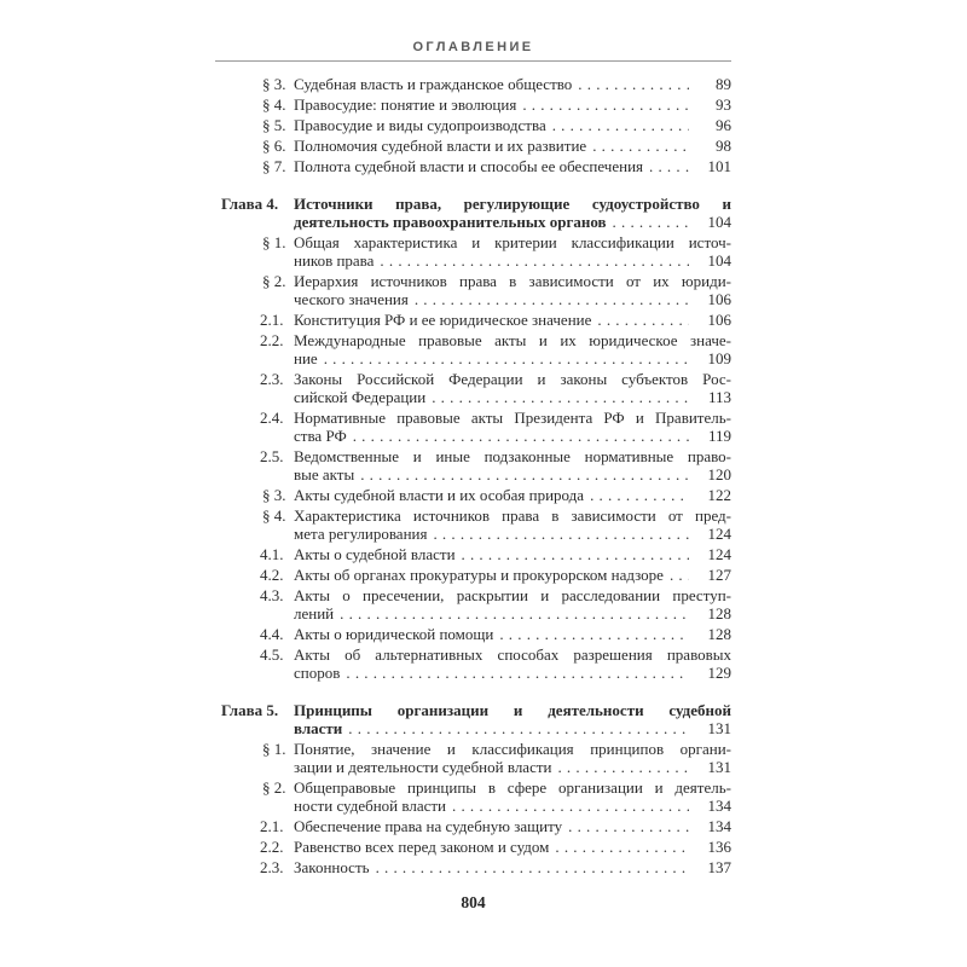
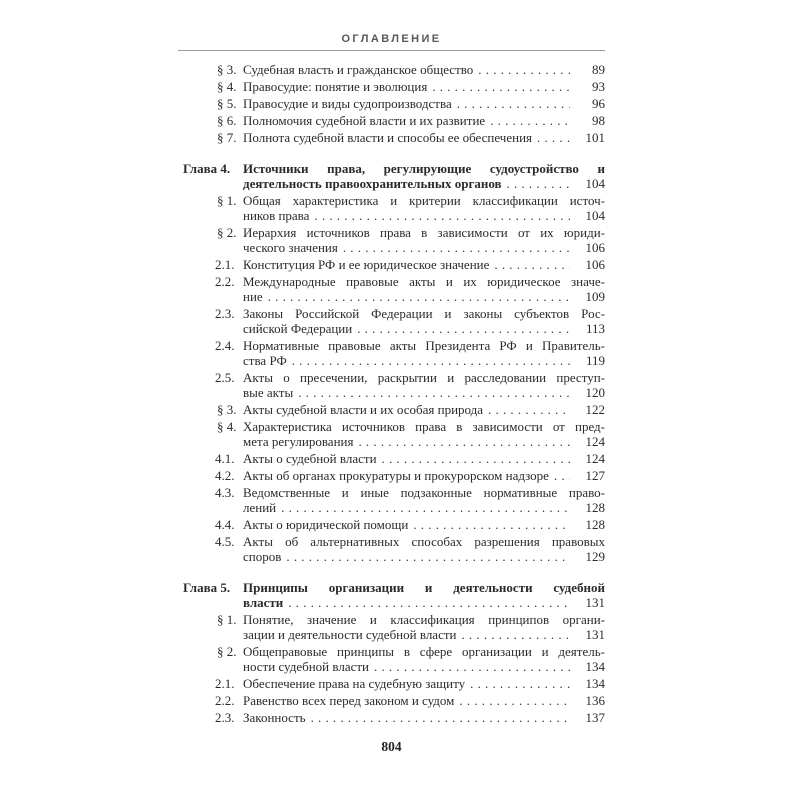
  ОГЛАВЛЕНИЕ
  § 3.
  Судебная власть и гражданское общество
  89
  § 4.
  Правосудие: понятие и эволюция
  93
  § 5.
  Правосудие и виды судопроизводства
  96
  § 6.
  Полномочия судебной власти и их развитие
  98
  § 7.
  Полнота судебной власти и способы ее обеспечения
  101
  Глава 4.
  Источники права, регулирующие судоустройство и
  деятельность правоохранительных органов
  104
  § 1.
  Общая характеристика и критерии классификации источ-
  ников права
  104
  § 2.
  Иерархия источников права в зависимости от их юриди-
  ческого значения
  106
  2.1.
  Конституция РФ и ее юридическое значение
  106
  2.2.
  Международные правовые акты и их юридическое значе-
  ние
  109
  2.3.
  Законы Российской Федерации и законы субъектов Рос-
  сийской Федерации
  113
  2.4.
  Нормативные правовые акты Президента РФ и Правитель-
  ства РФ
  119
  2.5.
- Ведомственные и иные подзаконные нормативные право-
+ Акты о пресечении, раскрытии и расследовании преступ-
  вые акты
  120
  § 3.
  Акты судебной власти и их особая природа
  122
  § 4.
  Характеристика источников права в зависимости от пред-
  мета регулирования
  124
  4.1.
  Акты о судебной власти
  124
  4.2.
  Акты об органах прокуратуры и прокурорском надзоре
  127
  4.3.
- Акты о пресечении, раскрытии и расследовании преступ-
+ Ведомственные и иные подзаконные нормативные право-
  лений
  128
  4.4.
  Акты о юридической помощи
  128
  4.5.
  Акты об альтернативных способах разрешения правовых
  споров
  129
  Глава 5.
  Принципы организации и деятельности судебной
  власти
  131
  § 1.
  Понятие, значение и классификация принципов органи-
  зации и деятельности судебной власти
  131
  § 2.
  Общеправовые принципы в сфере организации и деятель-
  ности судебной власти
  134
  2.1.
  Обеспечение права на судебную защиту
  134
  2.2.
  Равенство всех перед законом и судом
  136
  2.3.
  Законность
  137
  804
